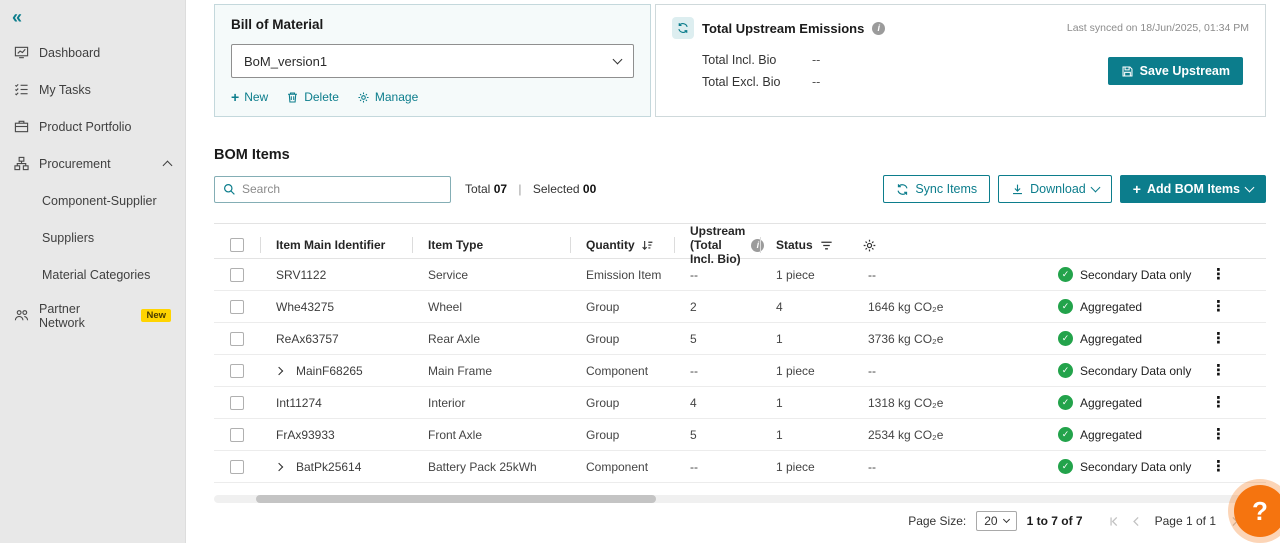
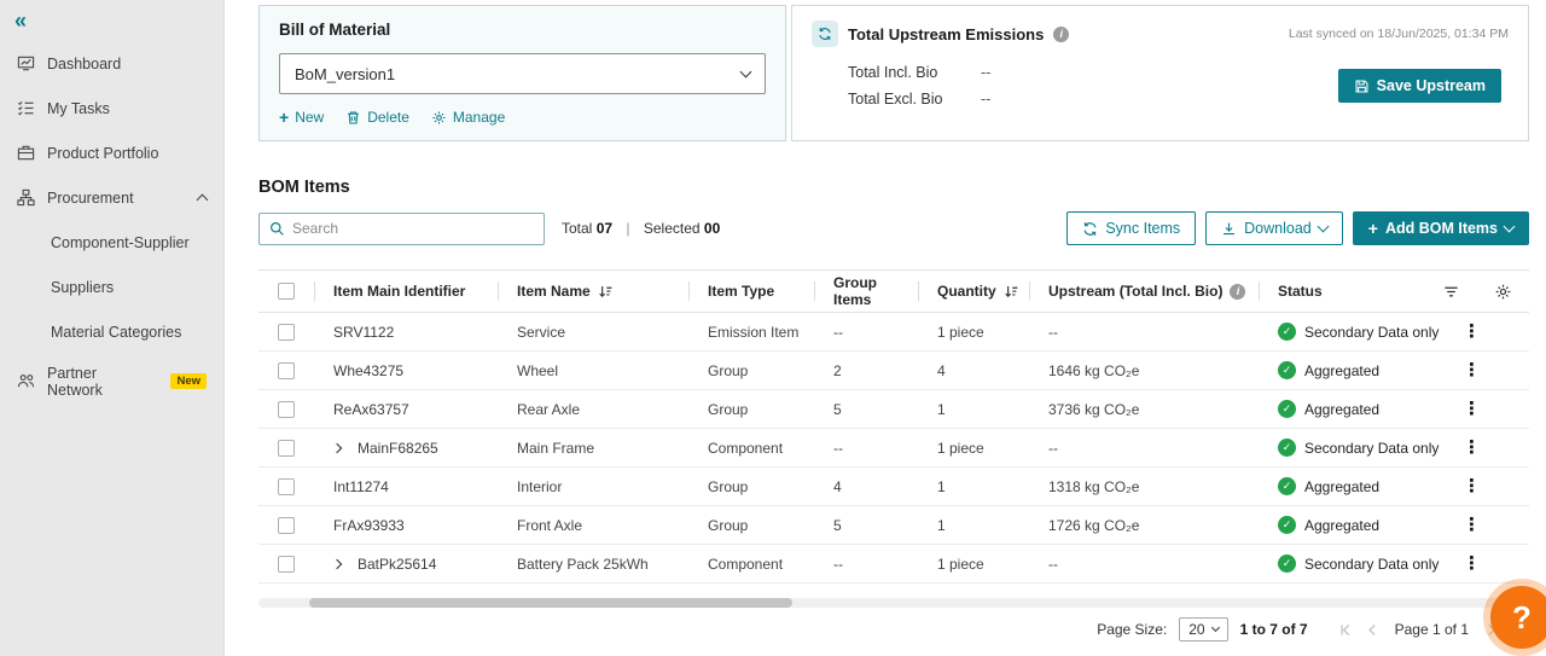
  «
  Dashboard
  My Tasks
  Product Portfolio
  Procurement
  Component-Supplier
  Suppliers
  Material Categories
  Partner Network
  New
  Bill of Material
  BoM_version1
  +
  New
  Delete
  Manage
  Total Upstream Emissions
  i
  Last synced on 18/Jun/2025, 01:34 PM
  Total Incl. Bio
  --
  Total Excl. Bio
  --
  Save Upstream
  BOM Items
  Search
  Total 07 | Selected 00
  Sync Items
  Download
  +
  Add BOM Items
  Item Main Identifier
+ Item Name
  Item Type
+ Group Items
  Quantity
  Upstream (Total Incl. Bio)
  i
  Status
  SRV1122
  Service
  Emission Item
  --
  1 piece
  --
  ✓
  Secondary Data only
  ⋮
  Whe43275
  Wheel
  Group
  2
  4
  1646 kg CO₂e
  ✓
  Aggregated
  ⋮
  ReAx63757
  Rear Axle
  Group
  5
  1
  3736 kg CO₂e
  ✓
  Aggregated
  ⋮
  MainF68265
  Main Frame
  Component
  --
  1 piece
  --
  ✓
  Secondary Data only
  ⋮
  Int11274
  Interior
  Group
  4
  1
  1318 kg CO₂e
  ✓
  Aggregated
  ⋮
  FrAx93933
  Front Axle
  Group
  5
  1
- 2534 kg CO₂e
+ 1726 kg CO₂e
  ✓
  Aggregated
  ⋮
  BatPk25614
  Battery Pack 25kWh
  Component
  --
  1 piece
  --
  ✓
  Secondary Data only
  ⋮
  Page Size:
  20
  1 to 7 of 7
  Page 1 of 1
  ?
